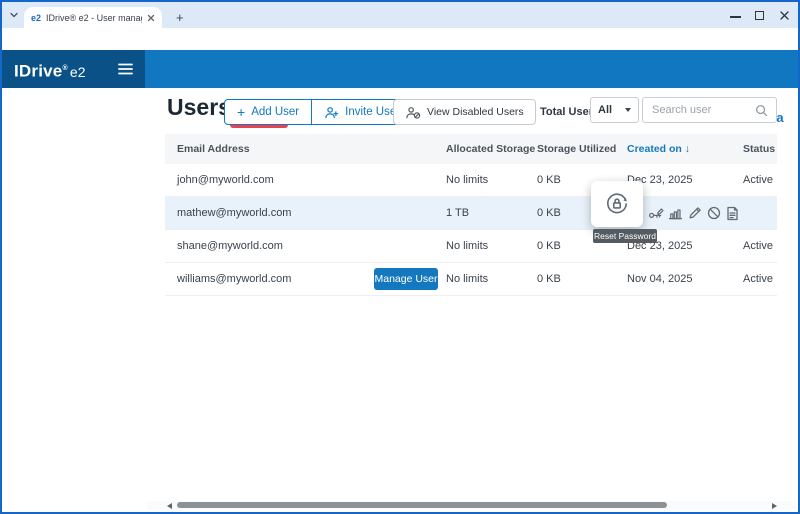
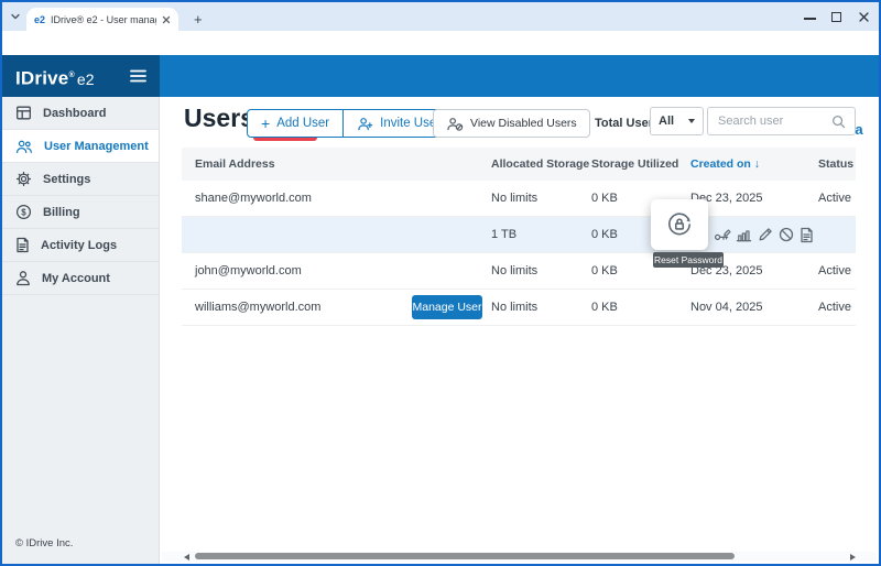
  e2
  IDrive® e2 - User mana
  +
  Plan: Yearly (5
  a
  IDrive e2
+ Dashboard
+ User Management
+ Settings
+ $
+ Billing
+ Activity Logs
+ My Account
+ © IDrive Inc.
  User
  +
  Add User
  Invite Us
  View Disabled Users
  All
  Search user
  Email Address
  Allocated Storage
  Storage Utilized
  Created on ↓
  Status
- john@myworld.com
+ shane@myworld.com
  No limits
  0 KB
  Dec 23, 2025
  Active
- mathew@myworld.com
  1 TB
  0 KB
- shane@myworld.com
+ john@myworld.com
  No limits
  0 KB
  Dec 23, 2025
  Active
  williams@myworld.com
  Manage User
  No limits
  0 KB
  Nov 04, 2025
  Active
  Reset Password
